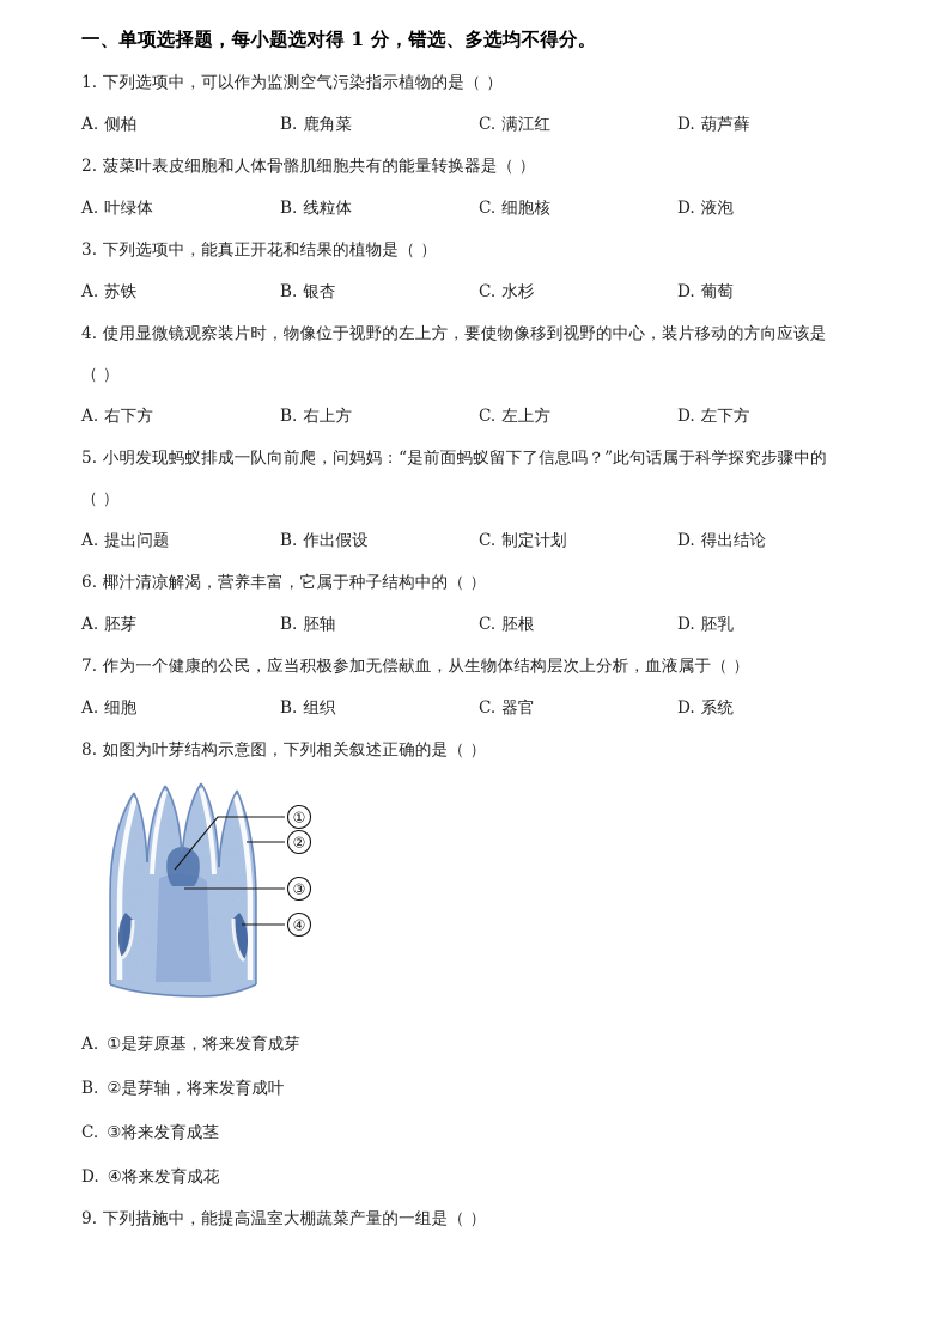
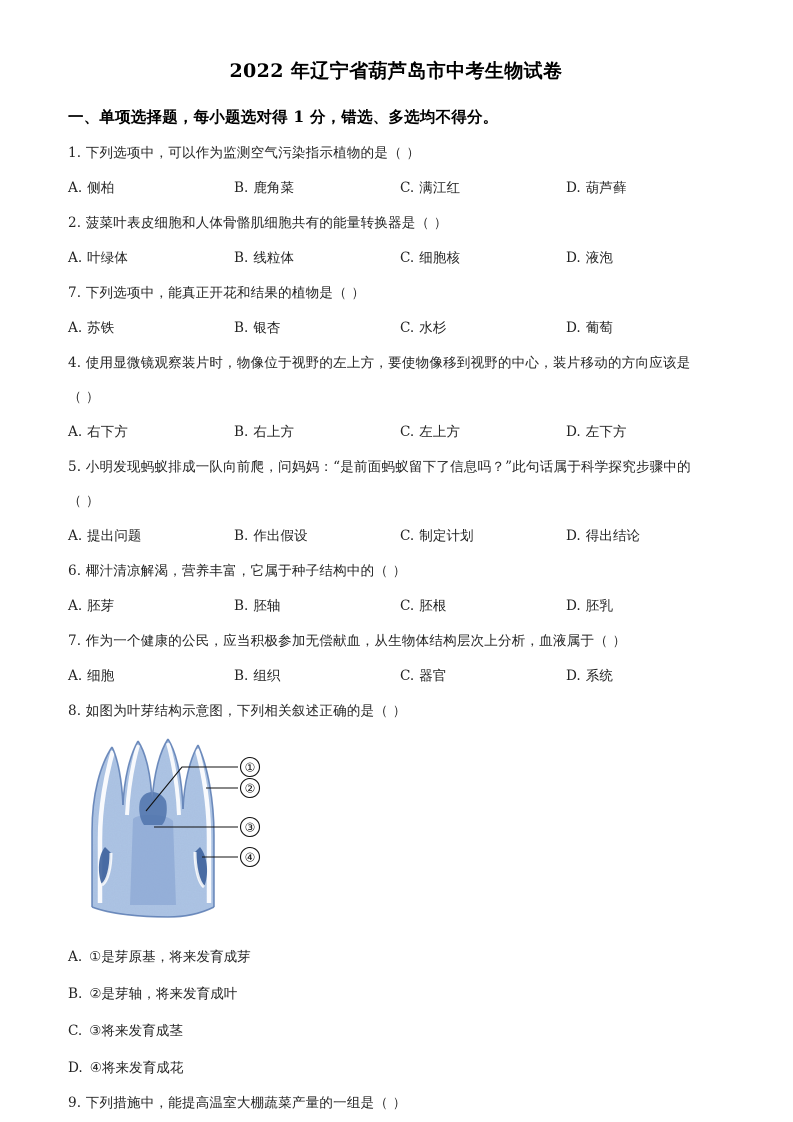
+ 2022 年辽宁省葫芦岛市中考生物试卷
  一、单项选择题，每小题选对得 1 分，错选、多选均不得分。
  1. 下列选项中，可以作为监测空气污染指示植物的是（ ）
  A. 侧柏
  B. 鹿角菜
  C. 满江红
  D. 葫芦藓
  2. 菠菜叶表皮细胞和人体骨骼肌细胞共有的能量转换器是（ ）
  A. 叶绿体
  B. 线粒体
  C. 细胞核
  D. 液泡
- 3. 下列选项中，能真正开花和结果的植物是（ ）
+ 7. 下列选项中，能真正开花和结果的植物是（ ）
  A. 苏铁
  B. 银杏
  C. 水杉
  D. 葡萄
  4. 使用显微镜观察装片时，物像位于视野的左上方，要使物像移到视野的中心，装片移动的方向应该是
  （ ）
  A. 右下方
  B. 右上方
  C. 左上方
  D. 左下方
  5. 小明发现蚂蚁排成一队向前爬，问妈妈：“是前面蚂蚁留下了信息吗？”此句话属于科学探究步骤中的
  （ ）
  A. 提出问题
  B. 作出假设
  C. 制定计划
  D. 得出结论
  6. 椰汁清凉解渴，营养丰富，它属于种子结构中的（ ）
  A. 胚芽
  B. 胚轴
  C. 胚根
  D. 胚乳
  7. 作为一个健康的公民，应当积极参加无偿献血，从生物体结构层次上分析，血液属于（ ）
  A. 细胞
  B. 组织
  C. 器官
  D. 系统
  8. 如图为叶芽结构示意图，下列相关叙述正确的是（ ）
  ①
  ②
  ③
  ④
  A. ①是芽原基，将来发育成芽
  B. ②是芽轴，将来发育成叶
  C. ③将来发育成茎
  D. ④将来发育成花
  9. 下列措施中，能提高温室大棚蔬菜产量的一组是（ ）
